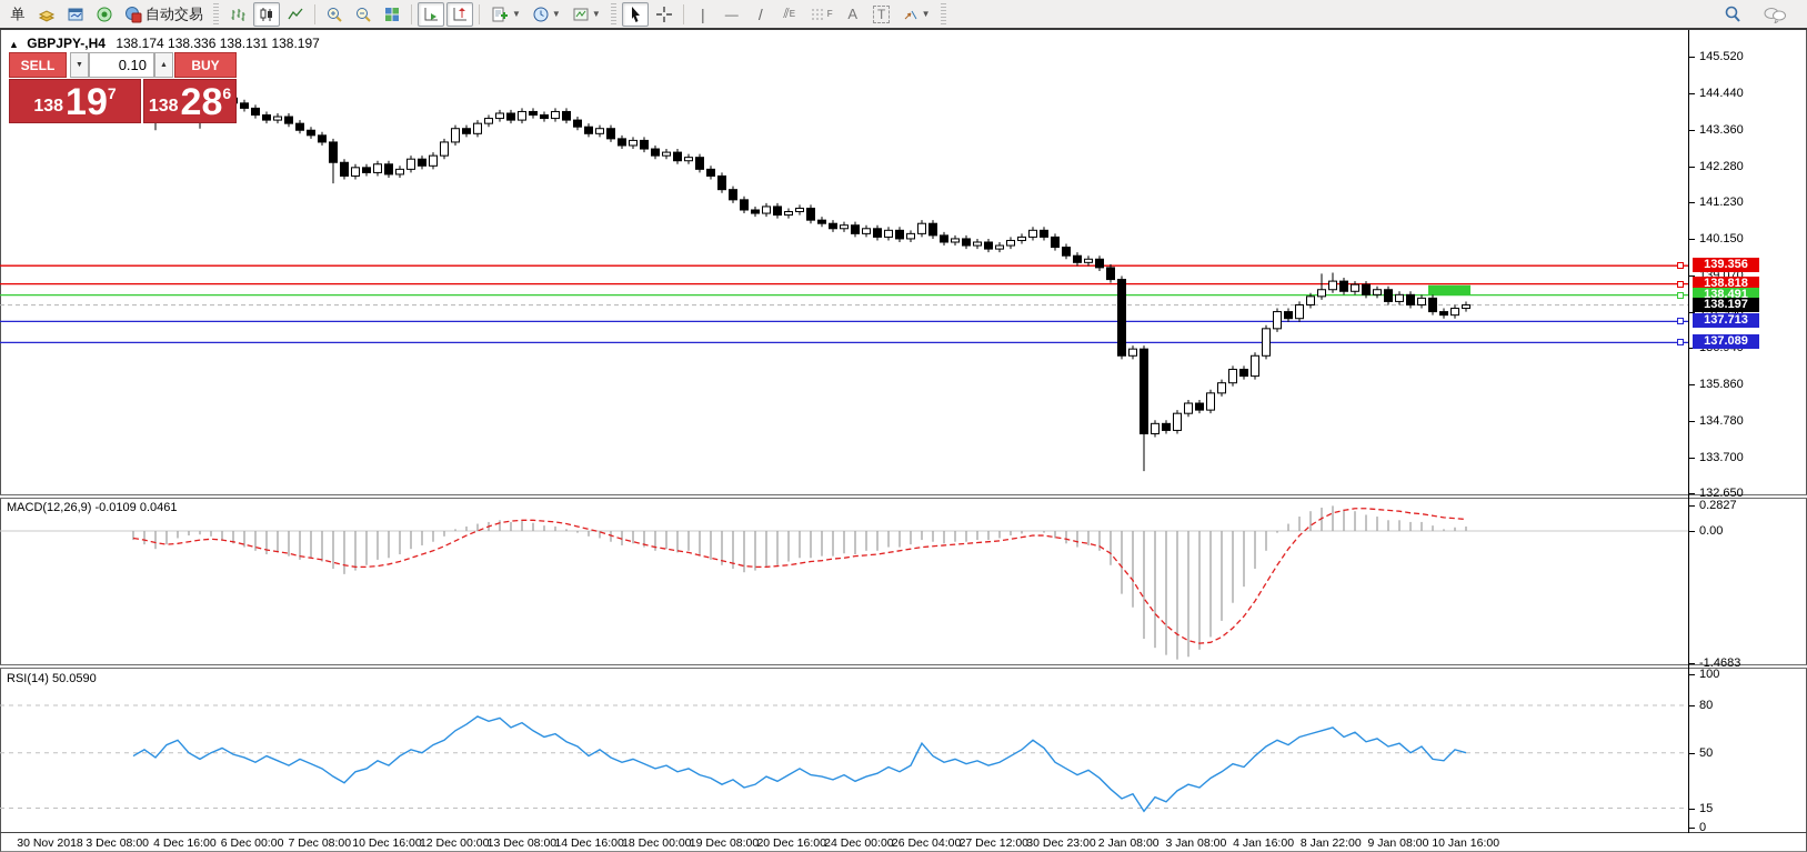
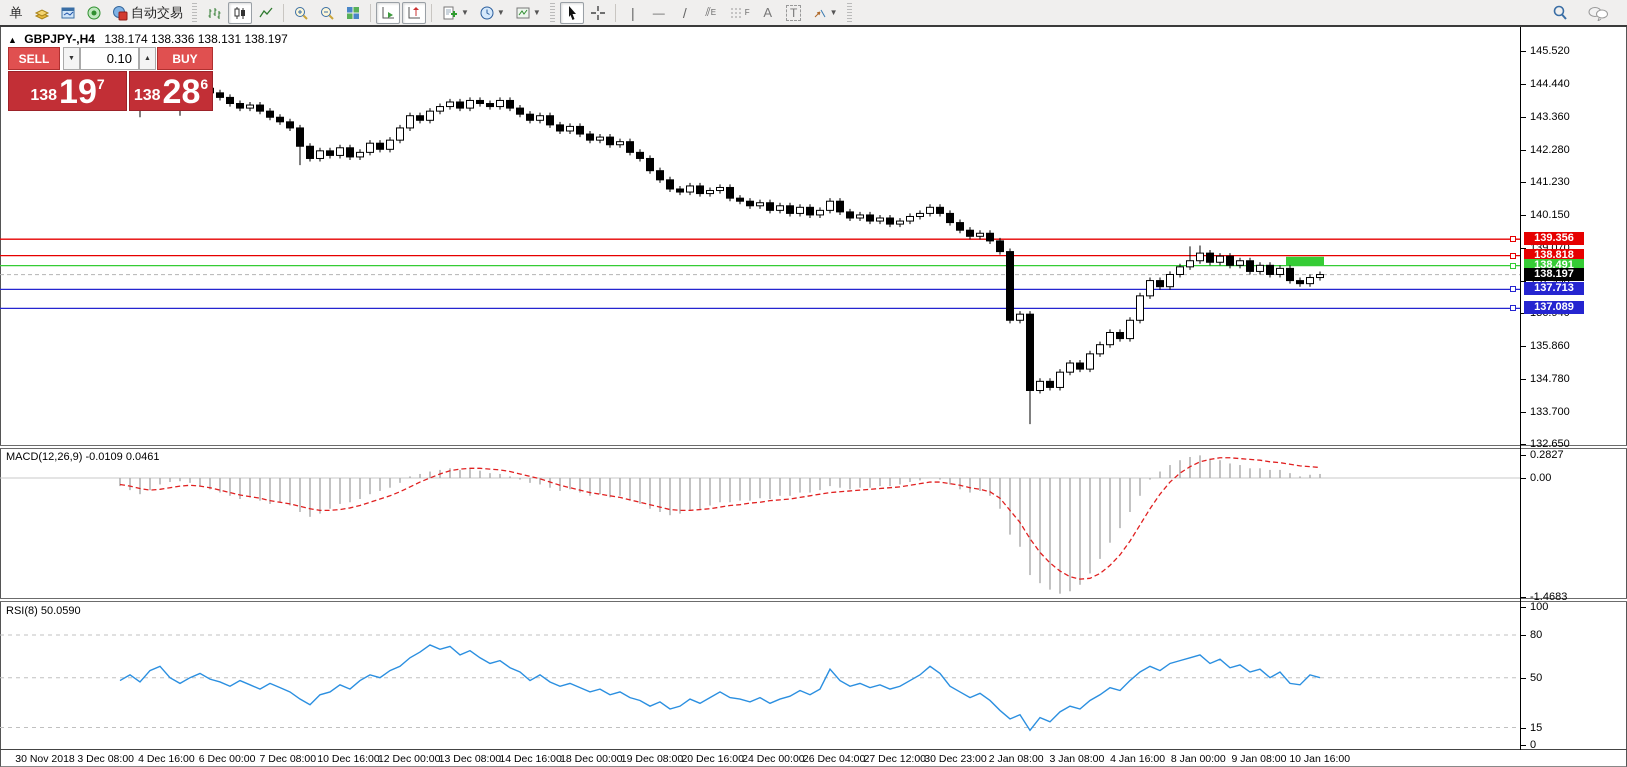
  单
  自动交易
  ▼
  ▼
  ▼
  |
  —
  /
  ⫽
  E
  F
  A
  T
  ▼
  ▲ GBPJPY-,H4 138.174 138.336 138.131 138.197
  SELL
  0.10
  BUY
  138
  19
  7
  138
  28
  6
  MACD(12,26,9) -0.0109 0.0461
- RSI(14) 50.0590
+ RSI(8) 50.0590
  145.520
  144.440
  143.360
  142.280
  141.230
  140.150
  137.990
  135.860
  134.780
  133.700
  132.650
  139.356
  138.818
  138.491
  138.197
  137.713
  137.089
  0.2827
  0.00
  -1.4683
  100
  80
  50
  15
  0
  30 Nov 2018
  3 Dec 08:00
  4 Dec 16:00
  6 Dec 00:00
  7 Dec 08:00
  10 Dec 16:00
  12 Dec 00:00
  13 Dec 08:00
  14 Dec 16:00
  18 Dec 00:00
  19 Dec 08:00
  20 Dec 16:00
  24 Dec 00:00
  26 Dec 04:00
  27 Dec 12:00
  30 Dec 23:00
  2 Jan 08:00
  3 Jan 08:00
  4 Jan 16:00
- 8 Jan 22:00
+ 8 Jan 00:00
  9 Jan 08:00
  10 Jan 16:00
